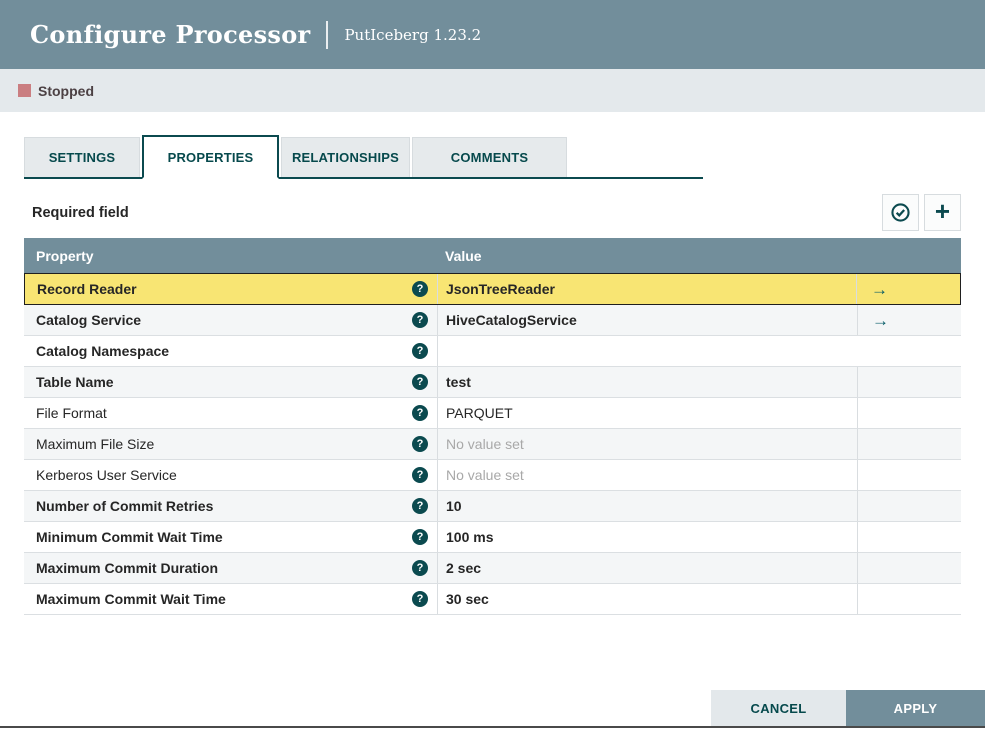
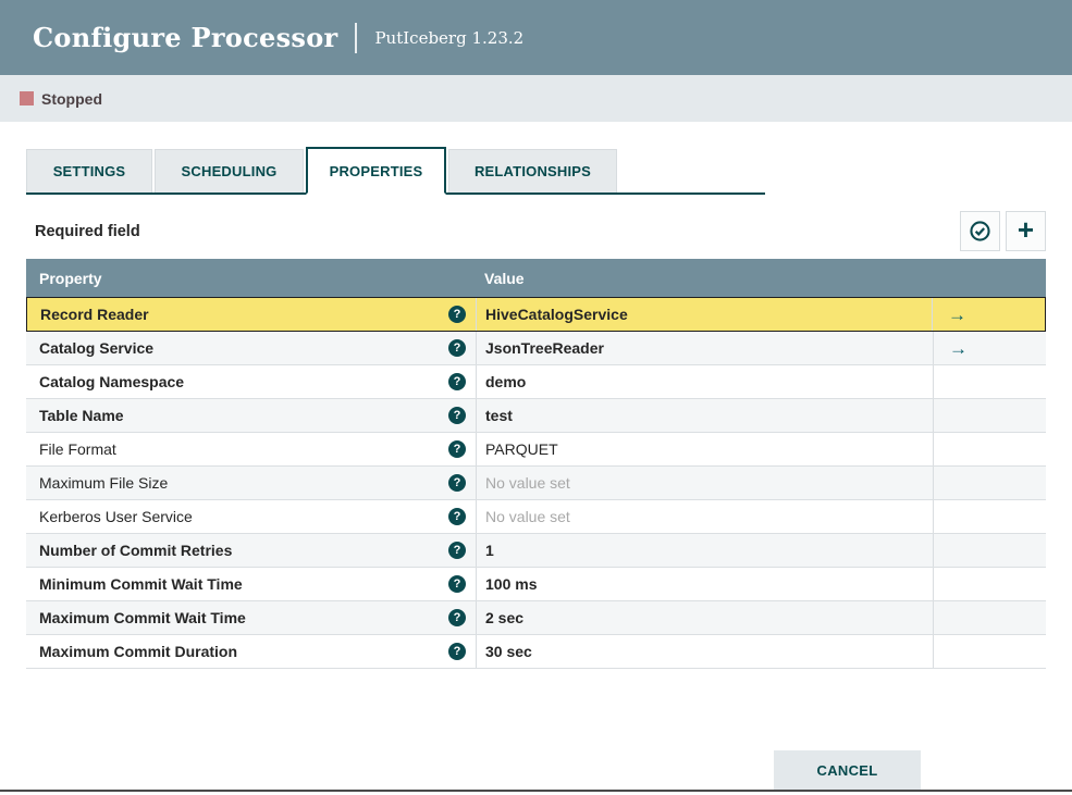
  Configure Processor
  PutIceberg 1.23.2
  Stopped
  SETTINGS
+ SCHEDULING
  PROPERTIES
  RELATIONSHIPS
- COMMENTS
  Required field
  +
  Property
  Value
  Record Reader
  ?
- JsonTreeReader
+ HiveCatalogService
  →
  Catalog Service
  ?
- HiveCatalogService
+ JsonTreeReader
  →
  Catalog Namespace
  ?
+ demo
  Table Name
  ?
  test
  File Format
  ?
  PARQUET
  Maximum File Size
  ?
  No value set
  Kerberos User Service
  ?
  No value set
  Number of Commit Retries
  ?
- 10
+ 1
  Minimum Commit Wait Time
  ?
  100 ms
- Maximum Commit Duration
+ Maximum Commit Wait Time
  ?
  2 sec
- Maximum Commit Wait Time
+ Maximum Commit Duration
  ?
  30 sec
  CANCEL
- APPLY
